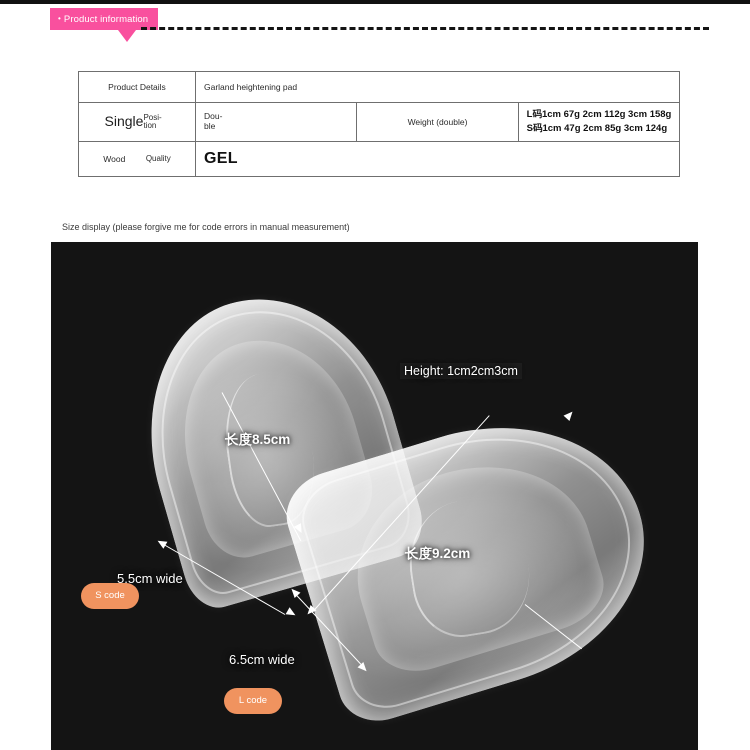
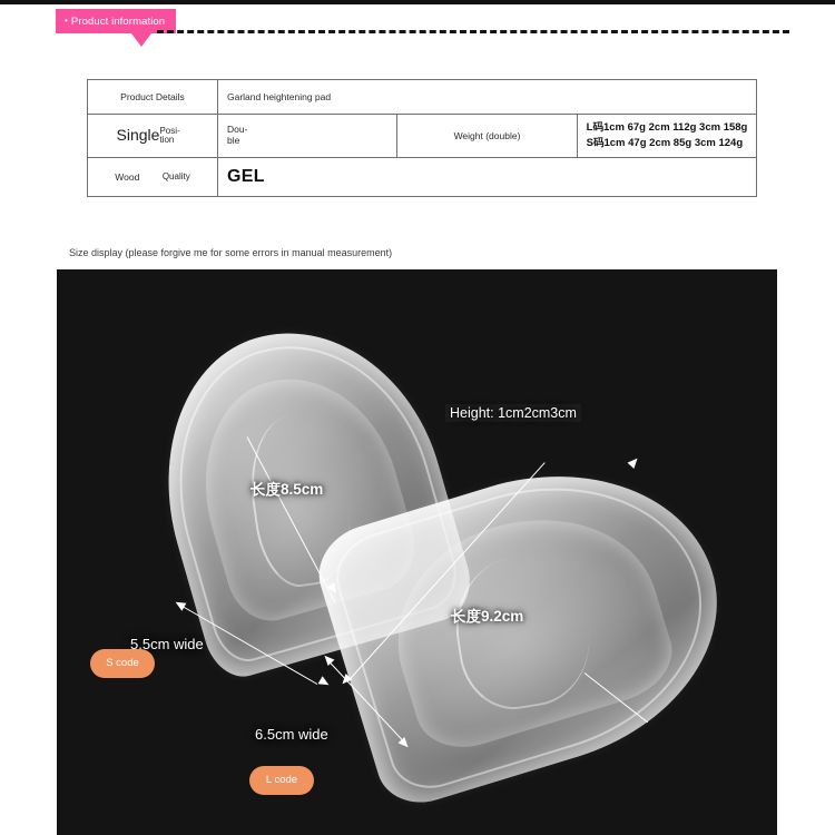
  • Product information
  Product Details	Garland heightening pad
  Single Posi- tion	Dou- ble	Weight (double)	L码1cm 67g 2cm 112g 3cm 158g S码1cm 47g 2cm 85g 3cm 124g
  Wood Quality	GEL
- Size display (please forgive me for code errors in manual measurement)
+ Size display (please forgive me for some errors in manual measurement)
  长度8.5cm
  长度9.2cm
  5.5cm wide
  6.5cm wide
  Height: 1cm2cm3cm
  S code
  L code
